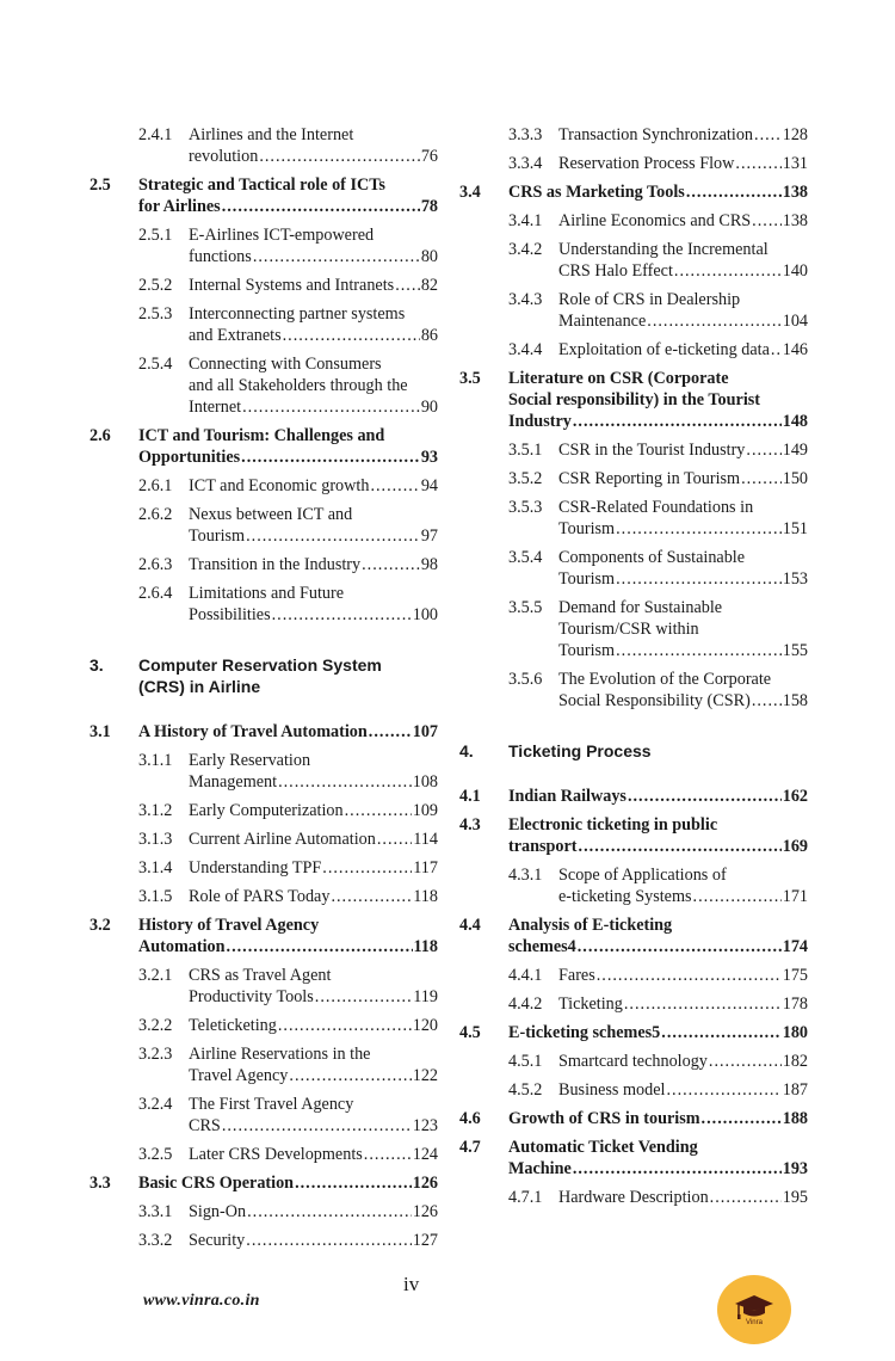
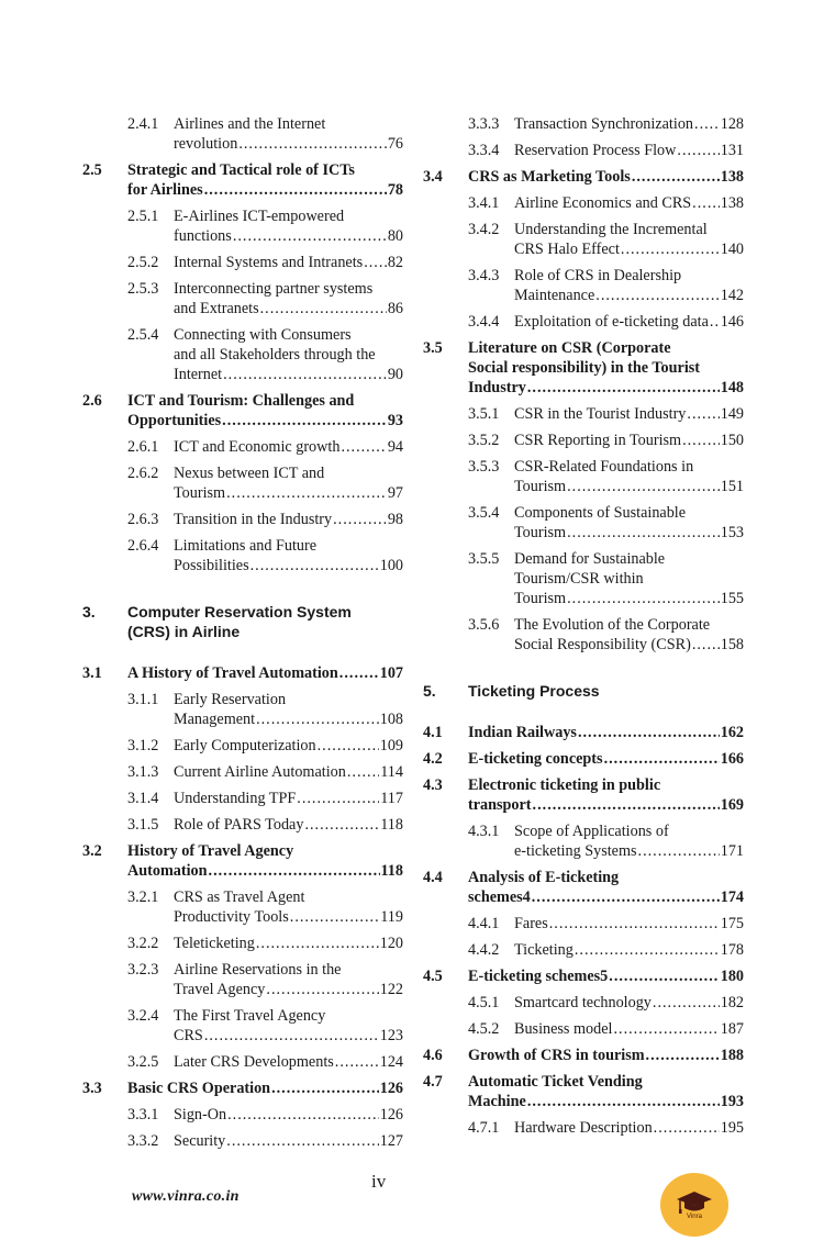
  2.4.1
  Airlines and the Internet
  revolution
  76
  2.5
  Strategic and Tactical role of ICTs
  for Airlines
  78
  2.5.1
  E-Airlines ICT-empowered
  functions
  80
  2.5.2
  Internal Systems and Intranets
  82
  2.5.3
  Interconnecting partner systems
  and Extranets
  86
  2.5.4
  Connecting with Consumers
  and all Stakeholders through the
  Internet
  90
  2.6
  ICT and Tourism: Challenges and
  Opportunities
  93
  2.6.1
  ICT and Economic growth
  94
  2.6.2
  Nexus between ICT and
  Tourism
  97
  2.6.3
  Transition in the Industry
  98
  2.6.4
  Limitations and Future
  Possibilities
  100
  3.
  Computer Reservation System
  (CRS) in Airline
  3.1
  A History of Travel Automation
  107
  3.1.1
  Early Reservation
  Management
  108
  3.1.2
  Early Computerization
  109
  3.1.3
  Current Airline Automation
  114
  3.1.4
  Understanding TPF
  117
  3.1.5
  Role of PARS Today
  118
  3.2
  History of Travel Agency
  Automation
  118
  3.2.1
  CRS as Travel Agent
  Productivity Tools
  119
  3.2.2
  Teleticketing
  120
  3.2.3
  Airline Reservations in the
  Travel Agency
  122
  3.2.4
  The First Travel Agency
  CRS
  123
  3.2.5
  Later CRS Developments
  124
  3.3
  Basic CRS Operation
  126
  3.3.1
  Sign-On
  126
  3.3.2
  Security
  127
  3.3.3
  Transaction Synchronization
  128
  3.3.4
  Reservation Process Flow
  131
  3.4
  CRS as Marketing Tools
  138
  3.4.1
  Airline Economics and CRS
  138
  3.4.2
  Understanding the Incremental
  CRS Halo Effect
  140
  3.4.3
  Role of CRS in Dealership
  Maintenance
- 104
+ 142
  3.4.4
  Exploitation of e-ticketing data
  146
  3.5
  Literature on CSR (Corporate
  Social responsibility) in the Tourist
  Industry
  148
  3.5.1
  CSR in the Tourist Industry
  149
  3.5.2
  CSR Reporting in Tourism
  150
  3.5.3
  CSR-Related Foundations in
  Tourism
  151
  3.5.4
  Components of Sustainable
  Tourism
  153
  3.5.5
  Demand for Sustainable
  Tourism/CSR within
  Tourism
  155
  3.5.6
  The Evolution of the Corporate
  Social Responsibility (CSR)
  158
- 4.
+ 5.
  Ticketing Process
  4.1
  Indian Railways
  162
+ 4.2
+ E-ticketing concepts
+ 166
  4.3
  Electronic ticketing in public
  transport
  169
  4.3.1
  Scope of Applications of
  e-ticketing Systems
  171
  4.4
  Analysis of E-ticketing
  schemes4
  174
  4.4.1
  Fares
  175
  4.4.2
  Ticketing
  178
  4.5
  E-ticketing schemes5
  180
  4.5.1
  Smartcard technology
  182
  4.5.2
  Business model
  187
  4.6
  Growth of CRS in tourism
  188
  4.7
  Automatic Ticket Vending
  Machine
  193
  4.7.1
  Hardware Description
  195
  iv
  www.vinra.co.in
